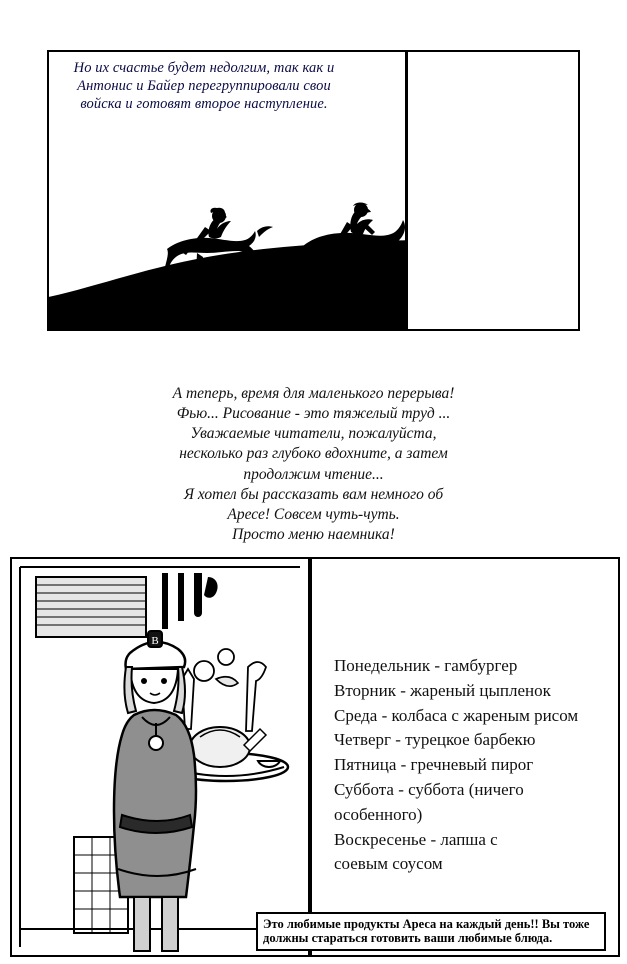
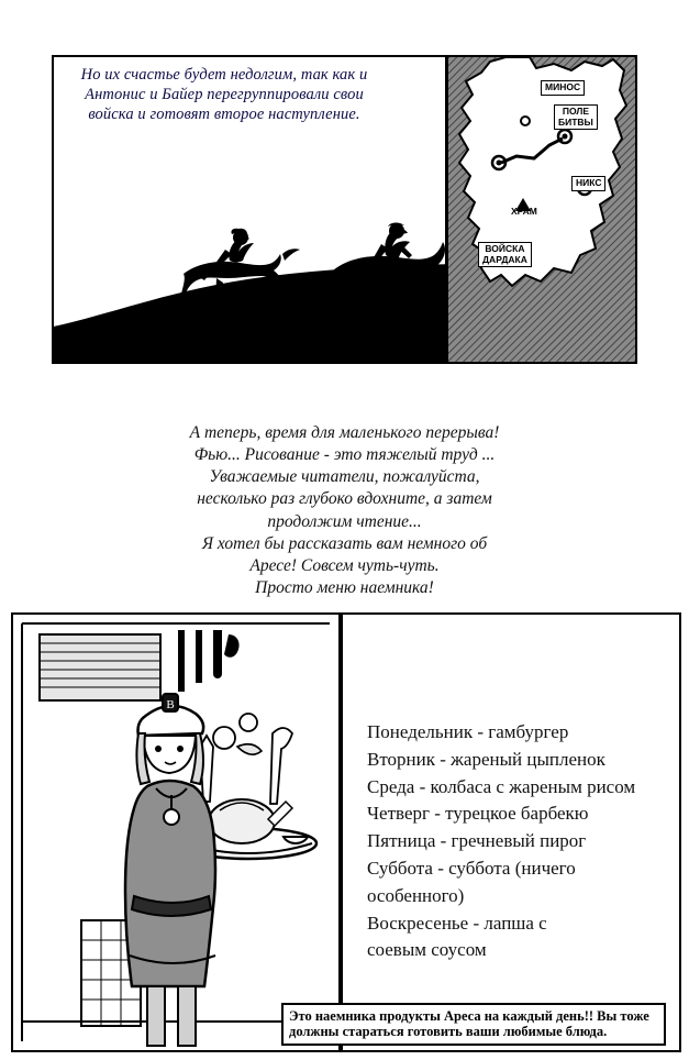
  Но их счастье будет недолгим, так как и Антонис и Байер перегруппировали свои войска и готовят второе наступление.
+ МИНОС
+ ПОЛЕ
+ БИТВЫ
+ НИКС
+ ХРАМ
+ ВОЙСКА
+ ДАРДАКА
  А теперь, время для маленького перерыва!
  Фью... Рисование - это тяжелый труд ...
  Уважаемые читатели, пожалуйста,
  несколько раз глубоко вдохните, а затем
  продолжим чтение...
  Я хотел бы рассказать вам немного об
  Аресе! Совсем чуть-чуть.
  Просто меню наемника!
  B
  Понедельник - гамбургер
  Вторник - жареный цыпленок
  Среда - колбаса с жареным рисом
  Четверг - турецкое барбекю
  Пятница - гречневый пирог
  Суббота - суббота (ничего
  особенного)
  Воскресенье - лапша с
  соевым соусом
- Это любимые продукты Ареса на каждый день!! Вы тоже должны стараться готовить ваши любимые блюда.
+ Это наемника продукты Ареса на каждый день!! Вы тоже должны стараться готовить ваши любимые блюда.
